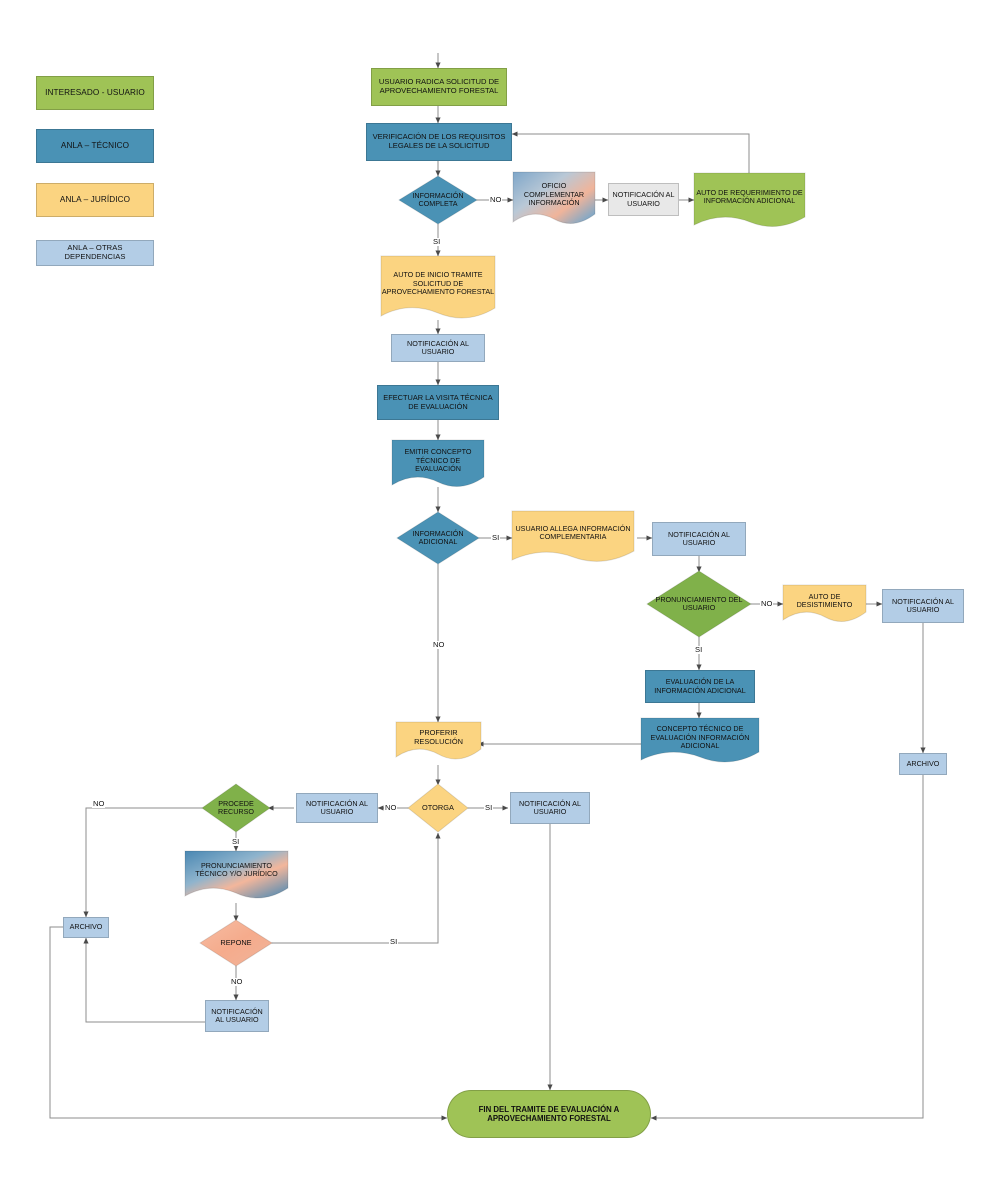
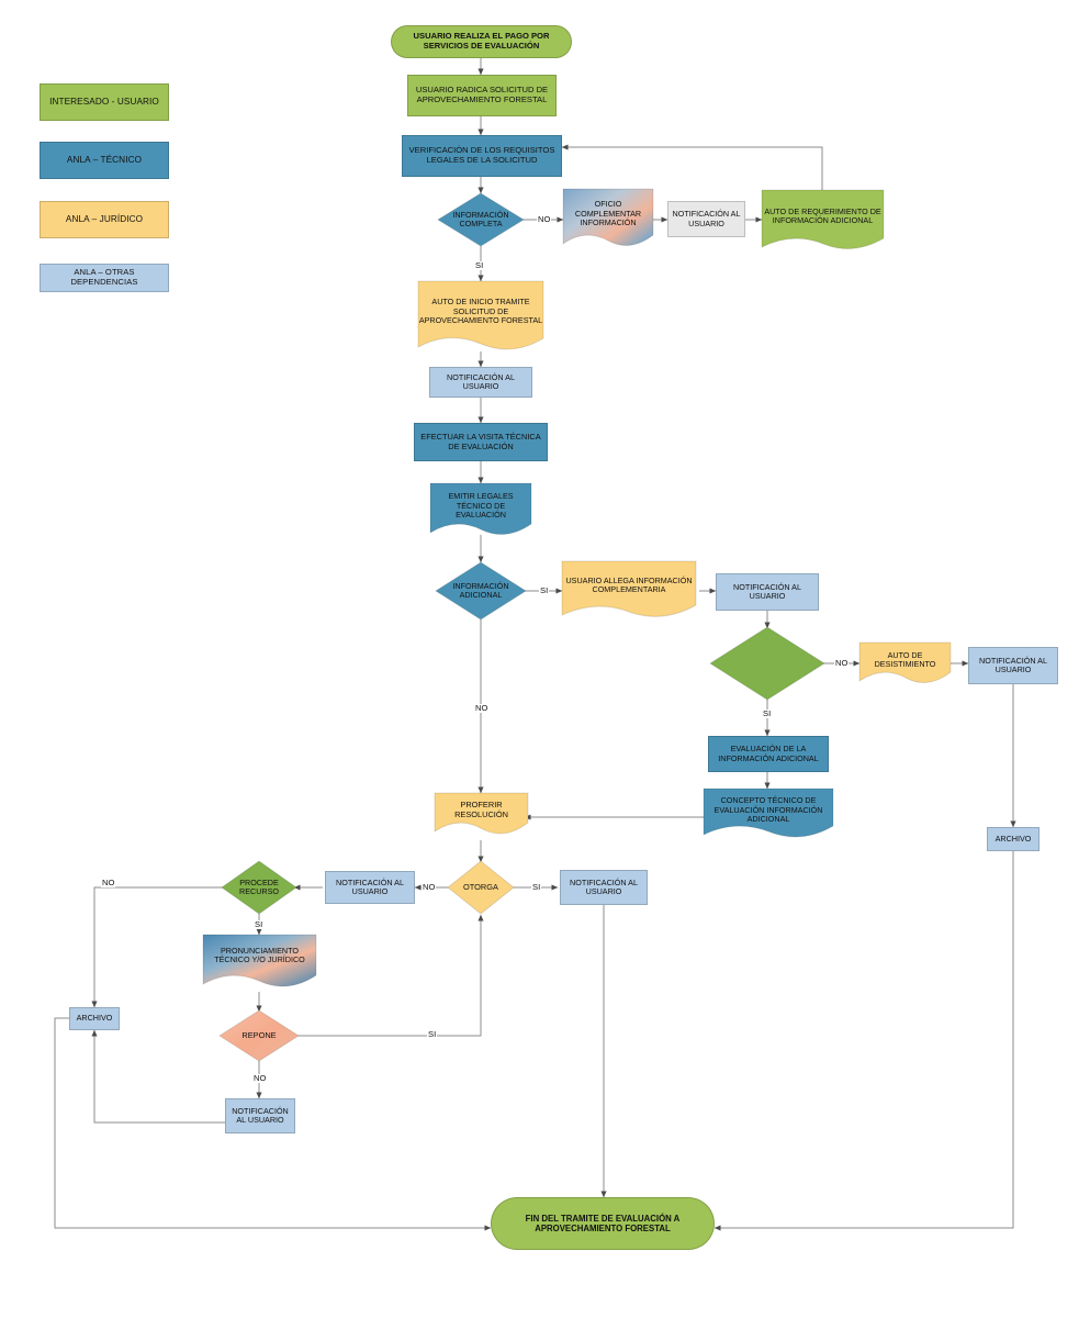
  INTERESADO - USUARIO
  ANLA – TÉCNICO
  ANLA – JURÍDICO
  ANLA – OTRAS DEPENDENCIAS
+ USUARIO REALIZA EL PAGO POR SERVICIOS DE EVALUACIÓN
  USUARIO RADICA SOLICITUD DE APROVECHAMIENTO FORESTAL
  VERIFICACIÓN DE LOS REQUISITOS LEGALES DE LA SOLICITUD
  INFORMACIÓN COMPLETA
  OFICIO COMPLEMENTAR INFORMACIÓN
  NOTIFICACIÓN AL USUARIO
  AUTO DE REQUERIMIENTO DE INFORMACIÓN ADICIONAL
  AUTO DE INICIO TRAMITE SOLICITUD DE APROVECHAMIENTO FORESTAL
  NOTIFICACIÓN AL USUARIO
  EFECTUAR LA VISITA TÉCNICA DE EVALUACIÓN
- EMITIR CONCEPTO TÉCNICO DE EVALUACIÓN
+ EMITIR LEGALES TÉCNICO DE EVALUACIÓN
  INFORMACIÓN ADICIONAL
  USUARIO ALLEGA INFORMACIÓN COMPLEMENTARIA
  NOTIFICACIÓN AL USUARIO
- PRONUNCIAMIENTO DEL USUARIO
  AUTO DE DESISTIMIENTO
  NOTIFICACIÓN AL USUARIO
  ARCHIVO
  EVALUACIÓN DE LA INFORMACIÓN ADICIONAL
  CONCEPTO TÉCNICO DE EVALUACIÓN INFORMACIÓN ADICIONAL
  PROFERIR RESOLUCIÓN
  OTORGA
  NOTIFICACIÓN AL USUARIO
  NOTIFICACIÓN AL USUARIO
  PROCEDE RECURSO
  PRONUNCIAMIENTO TÉCNICO Y/O JURÍDICO
  REPONE
  NOTIFICACIÓN AL USUARIO
  ARCHIVO
  FIN DEL TRAMITE DE EVALUACIÓN A APROVECHAMIENTO FORESTAL
  NO
  SI
  SI
  NO
  SI
  NO
  NO
  SI
  NO
  SI
  NO
  SI
